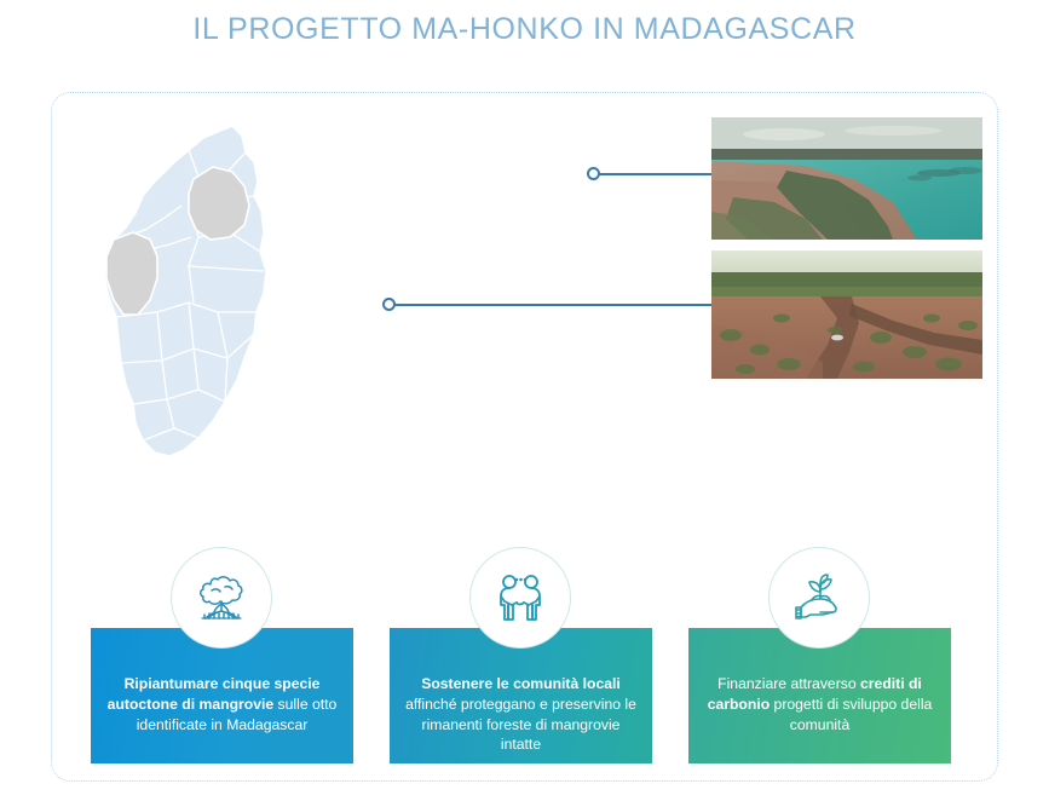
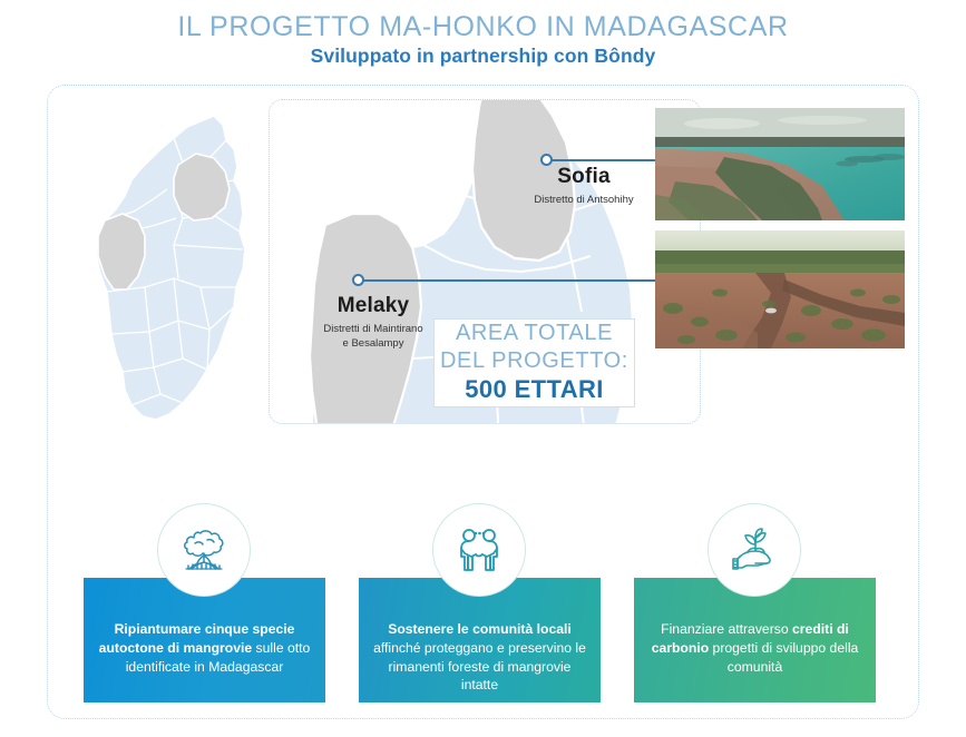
  IL PROGETTO MA-HONKO IN MADAGASCAR
+ Sviluppato in partnership con Bôndy
+ Sofia
+ Distretto di Antsohihy
+ Melaky
+ Distretti di Maintirano
+ e Besalampy
+ AREA TOTALE
+ DEL PROGETTO:
+ 500 ETTARI
  Ripiantumare cinque specie autoctone di mangrovie sulle otto identificate in Madagascar
  Sostenere le comunità locali affinché proteggano e preservino le rimanenti foreste di mangrovie intatte
  Finanziare attraverso crediti di carbonio progetti di sviluppo della comunità
